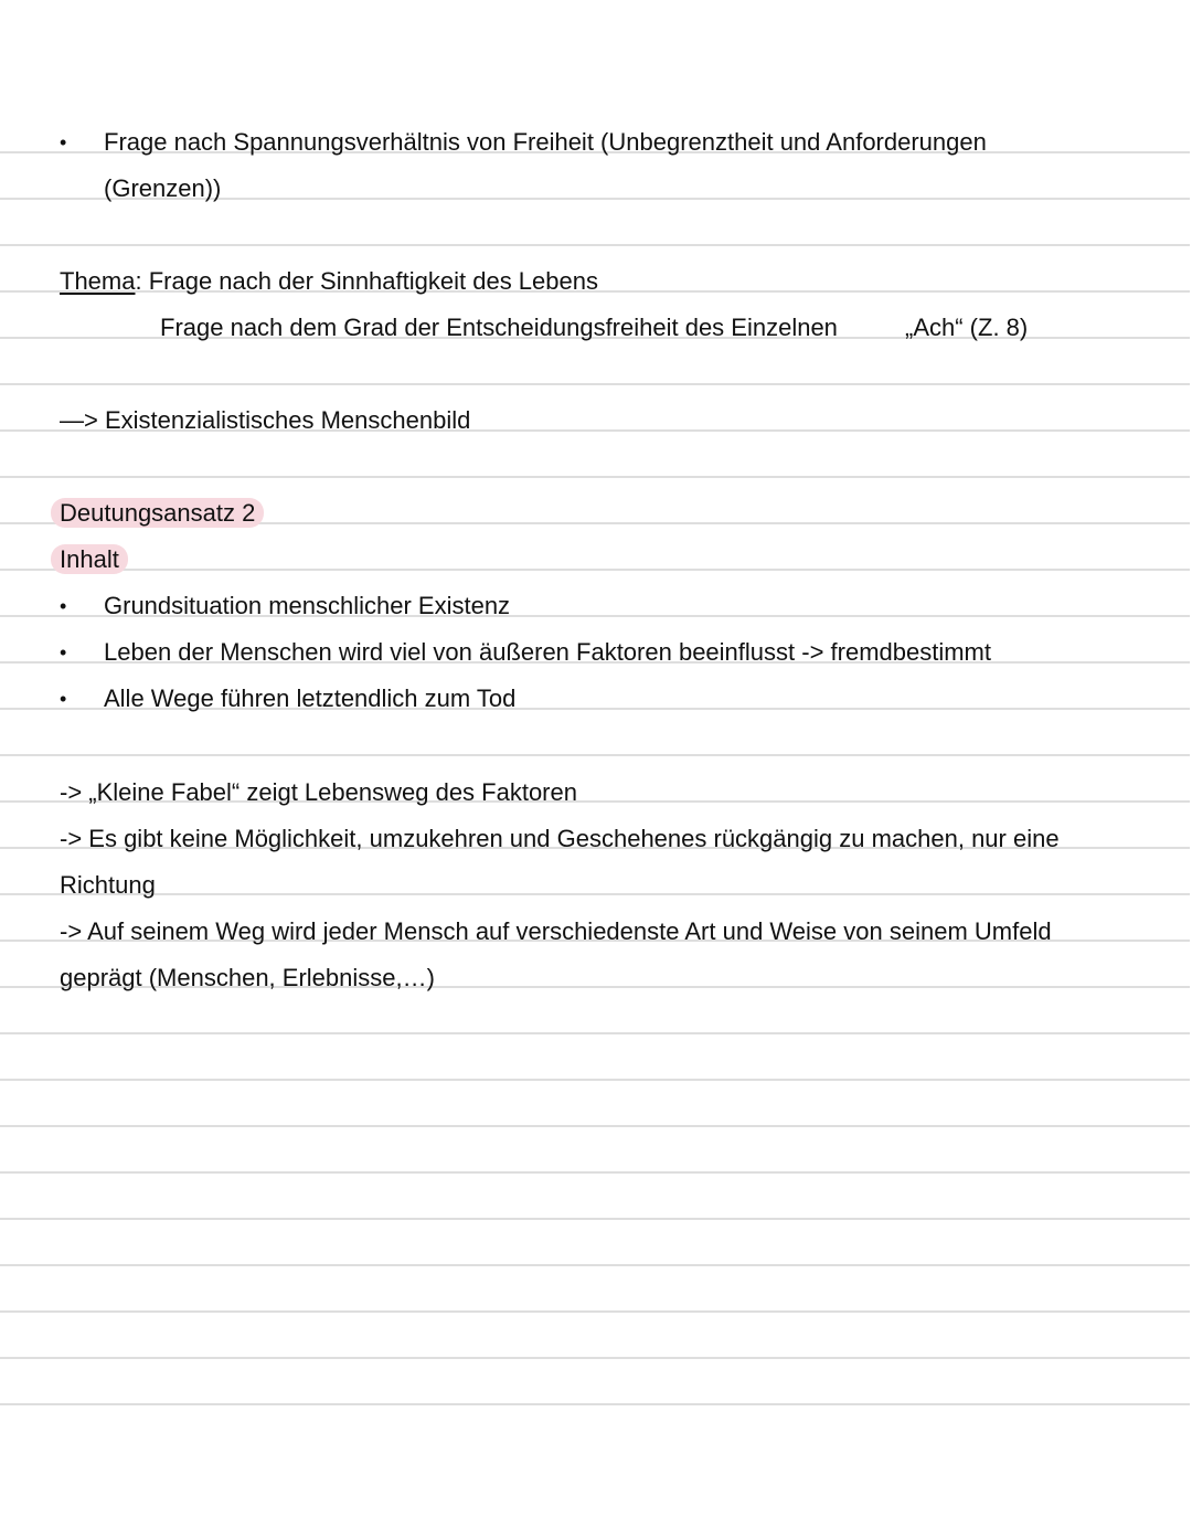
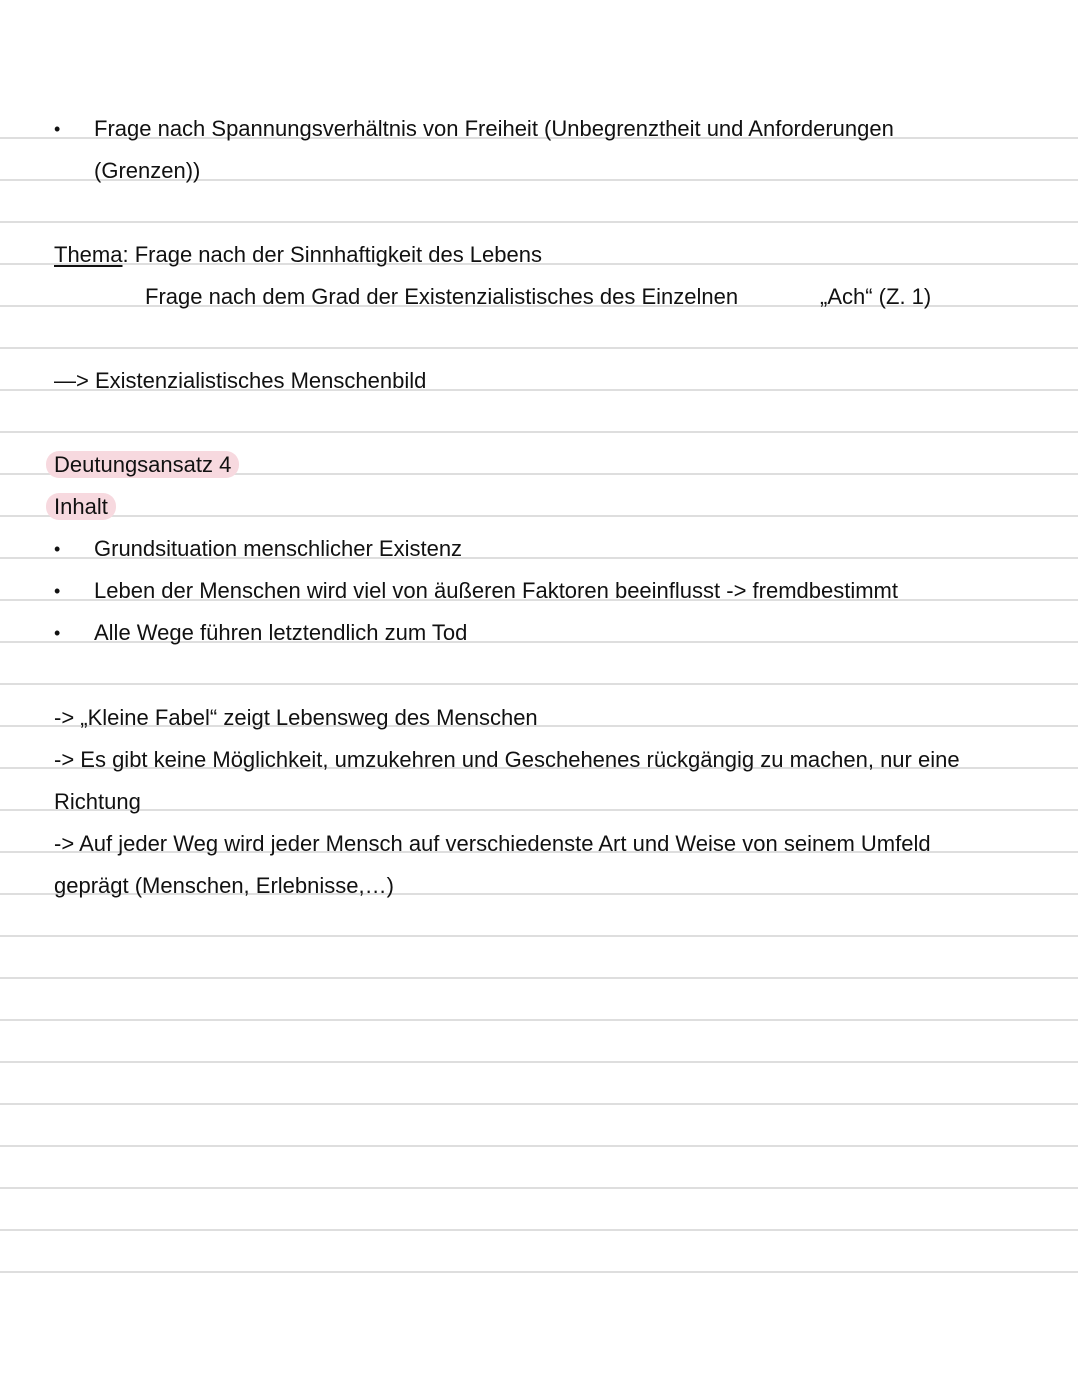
  •
  Frage nach Spannungsverhältnis von Freiheit (Unbegrenztheit und Anforderungen
  (Grenzen))
  Thema: Frage nach der Sinnhaftigkeit des Lebens
- Frage nach dem Grad der Entscheidungsfreiheit des Einzelnen
+ Frage nach dem Grad der Existenzialistisches des Einzelnen
- „Ach“ (Z. 8)
+ „Ach“ (Z. 1)
  —> Existenzialistisches Menschenbild
- Deutungsansatz 2
+ Deutungsansatz 4
  Inhalt
  •
  Grundsituation menschlicher Existenz
  •
  Leben der Menschen wird viel von äußeren Faktoren beeinflusst -> fremdbestimmt
  •
  Alle Wege führen letztendlich zum Tod
- -> „Kleine Fabel“ zeigt Lebensweg des Faktoren
+ -> „Kleine Fabel“ zeigt Lebensweg des Menschen
  -> Es gibt keine Möglichkeit, umzukehren und Geschehenes rückgängig zu machen, nur eine
  Richtung
- -> Auf seinem Weg wird jeder Mensch auf verschiedenste Art und Weise von seinem Umfeld
+ -> Auf jeder Weg wird jeder Mensch auf verschiedenste Art und Weise von seinem Umfeld
  geprägt (Menschen, Erlebnisse,…)
